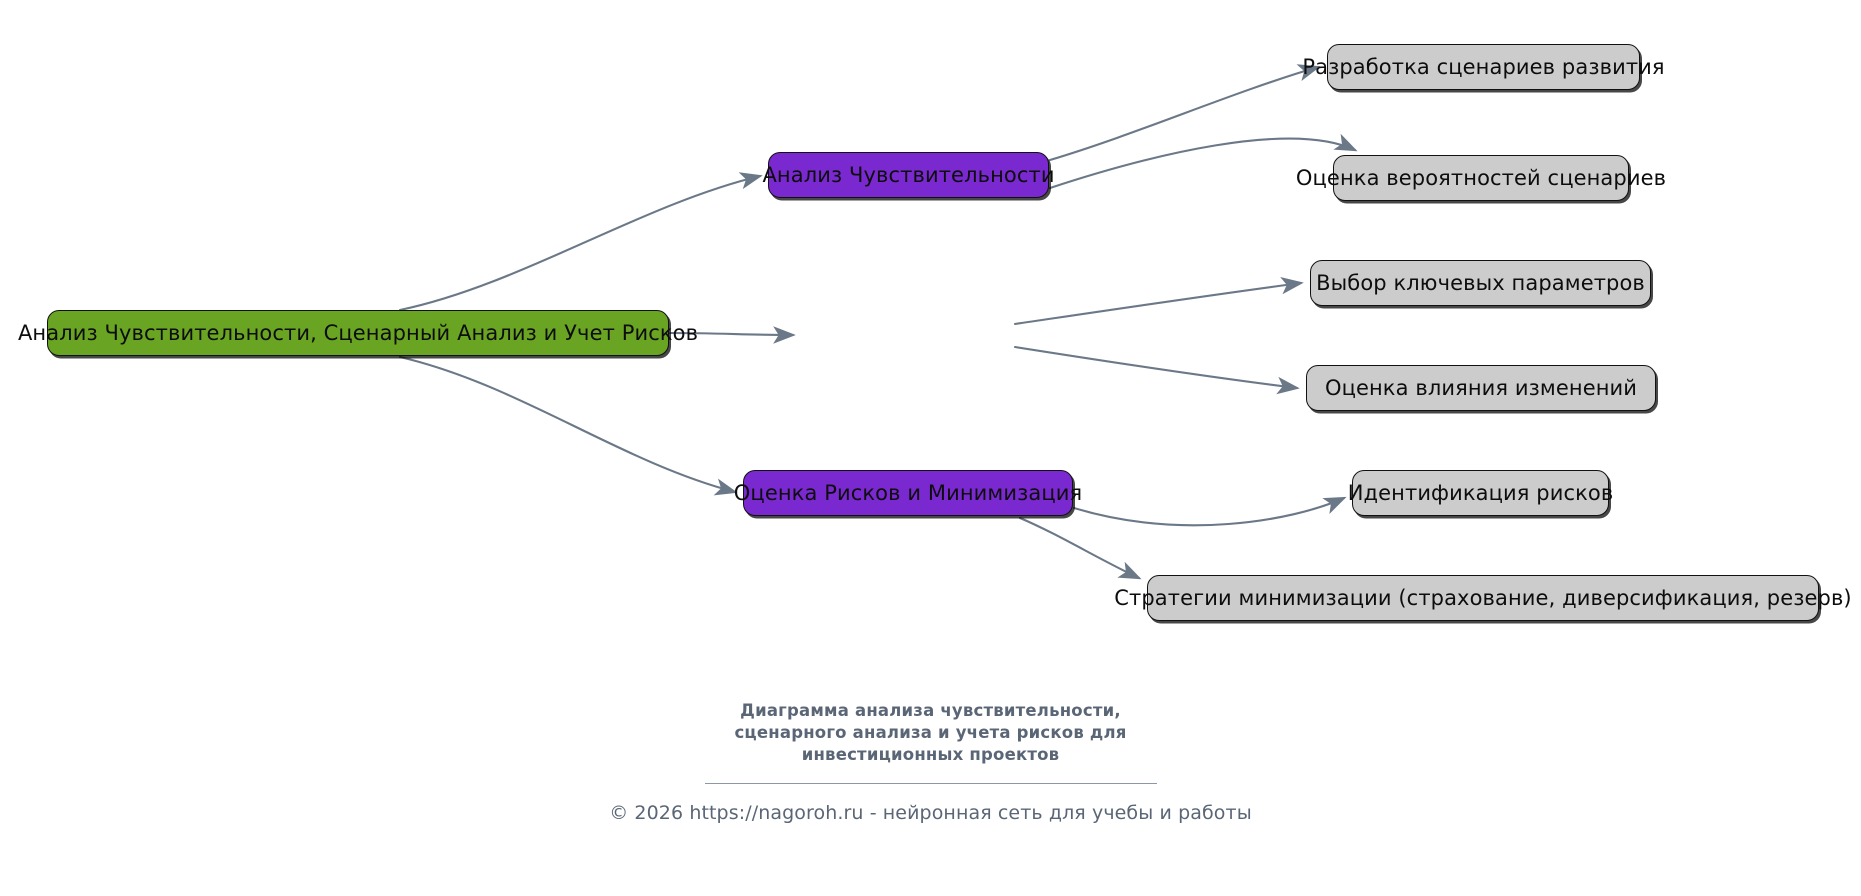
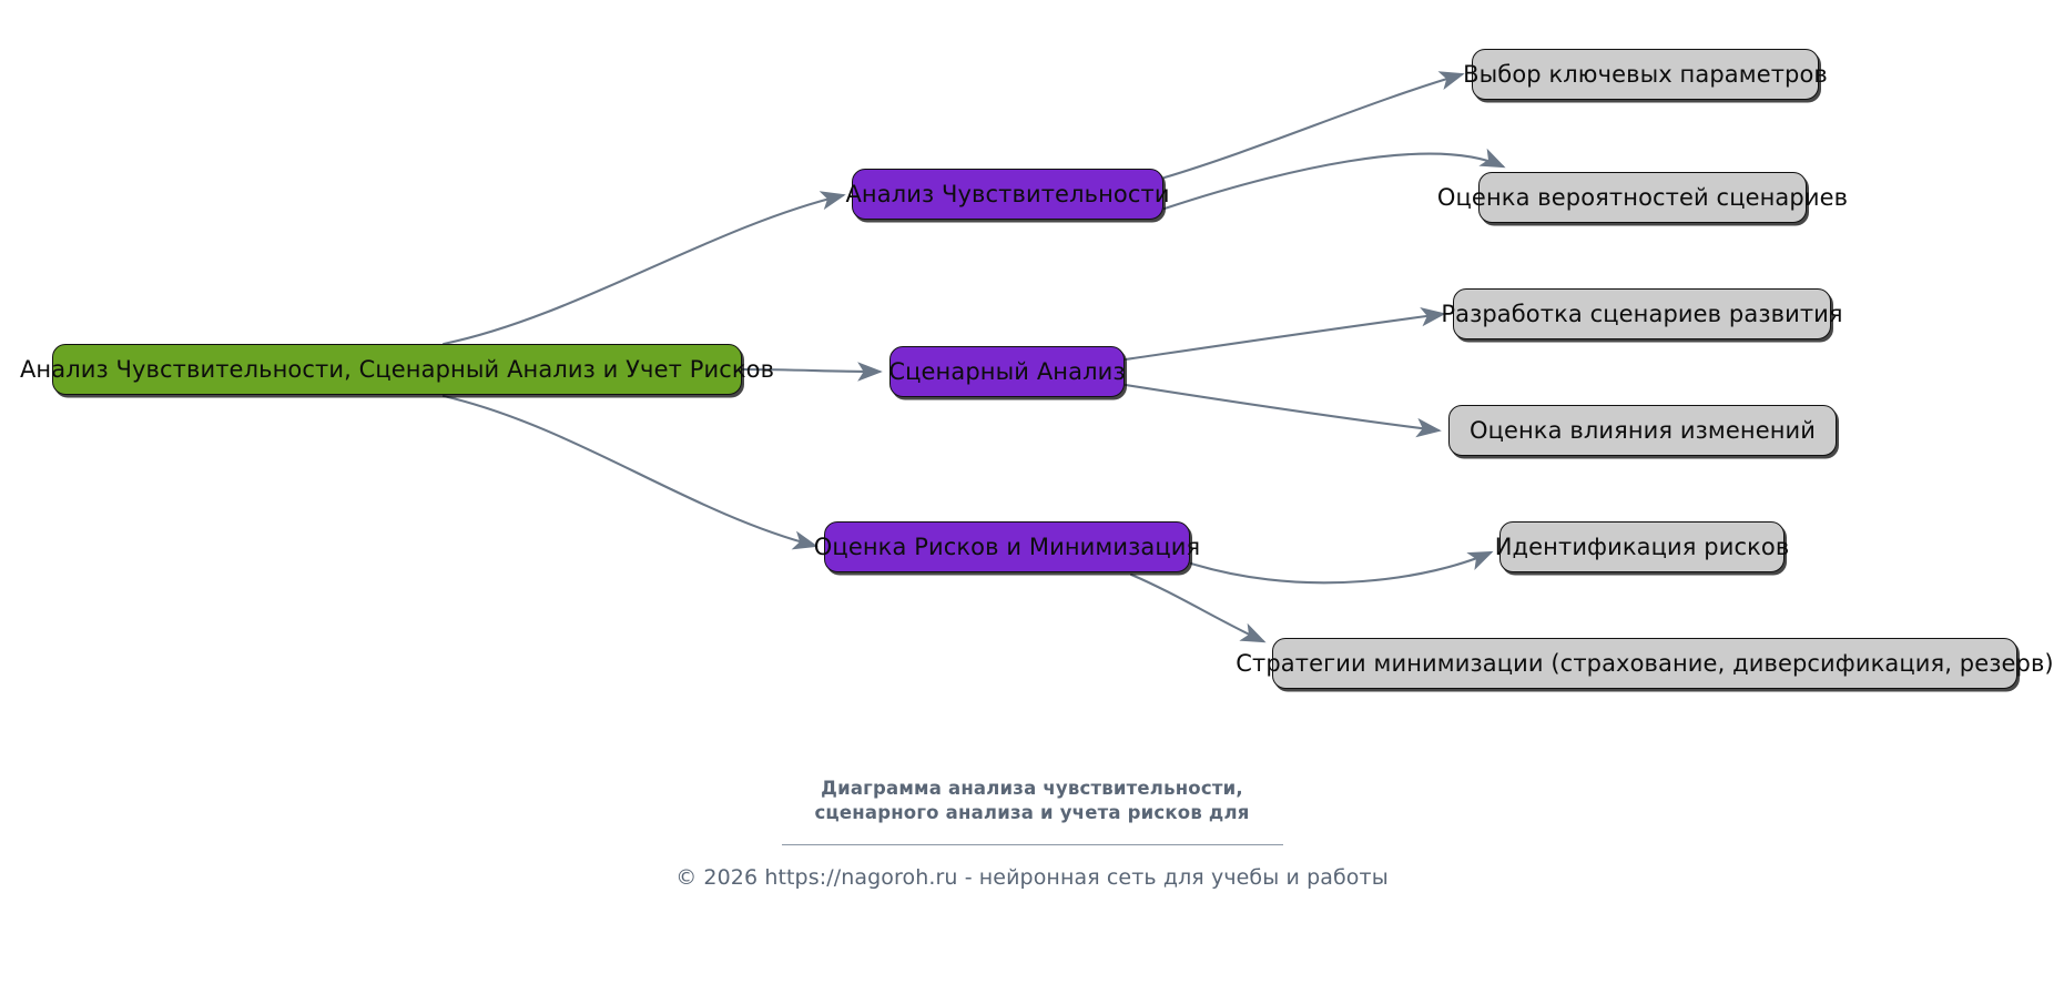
  Анализ Чувствительности, Сценарный Анализ и Учет Рисков
  Анализ Чувствительности
+ Сценарный Анализ
  Оценка Рисков и Минимизация
- Разработка сценариев развития
+ Выбор ключевых параметров
  Оценка вероятностей сценариев
- Выбор ключевых параметров
+ Разработка сценариев развития
  Оценка влияния изменений
  Идентификация рисков
  Стратегии минимизации (страхование, диверсификация, резерв)
  Диаграмма анализа чувствительности,
  сценарного анализа и учета рисков для
- инвестиционных проектов
  © 2026 https://nagoroh.ru - нейронная сеть для учебы и работы
